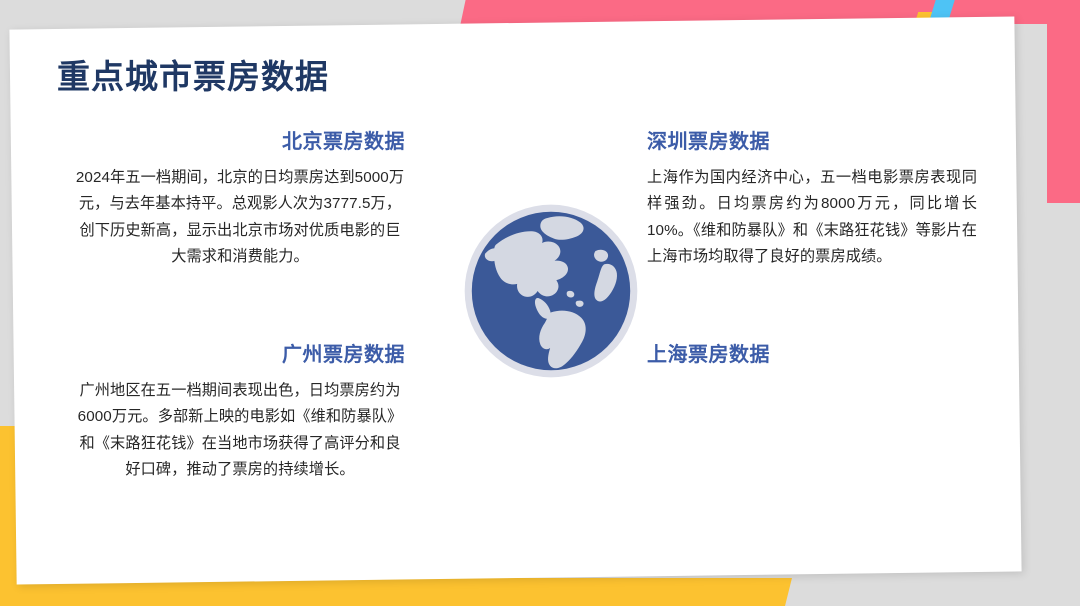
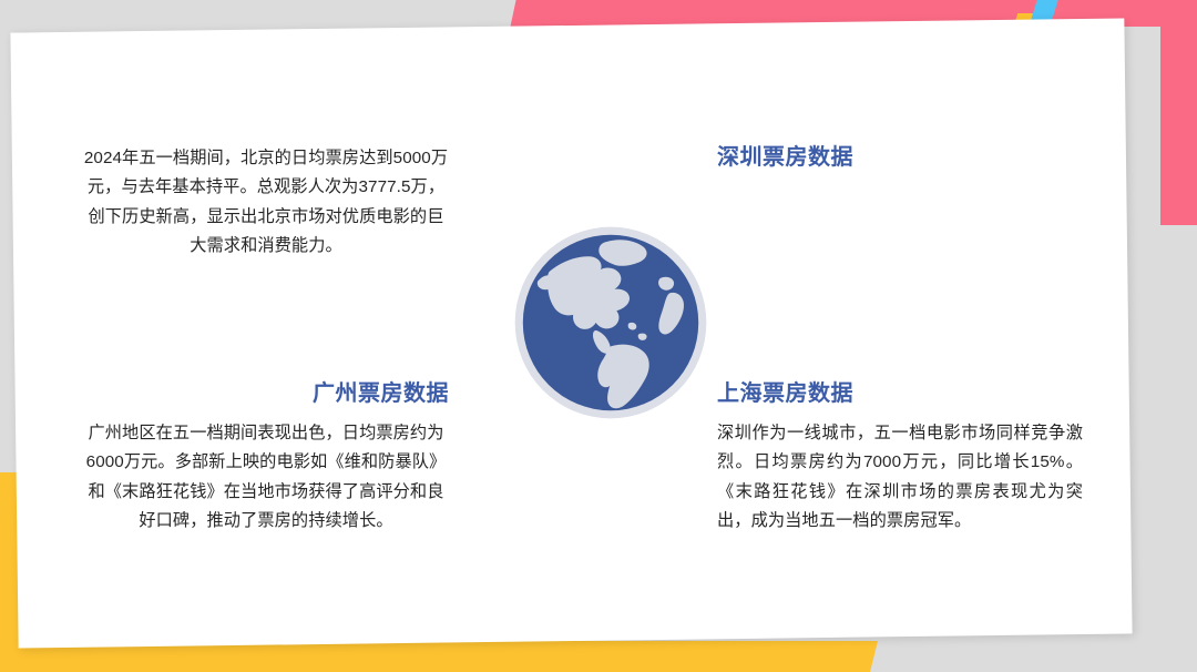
- 重点城市票房数据
- 北京票房数据
  2024年五一档期间，北京的日均票房达到5000万元，与去年基本持平。总观影人次为3777.5万，创下历史新高，显示出北京市场对优质电影的巨大需求和消费能力。
  深圳票房数据
- 上海作为国内经济中心，五一档电影票房表现同样强劲。日均票房约为8000万元，同比增长10%。《维和防暴队》和《末路狂花钱》等影片在上海市场均取得了良好的票房成绩。
  广州票房数据
  广州地区在五一档期间表现出色，日均票房约为6000万元。多部新上映的电影如《维和防暴队》和《末路狂花钱》在当地市场获得了高评分和良好口碑，推动了票房的持续增长。
  上海票房数据
+ 深圳作为一线城市，五一档电影市场同样竞争激烈。日均票房约为7000万元，同比增长15%。《末路狂花钱》在深圳市场的票房表现尤为突出，成为当地五一档的票房冠军。
